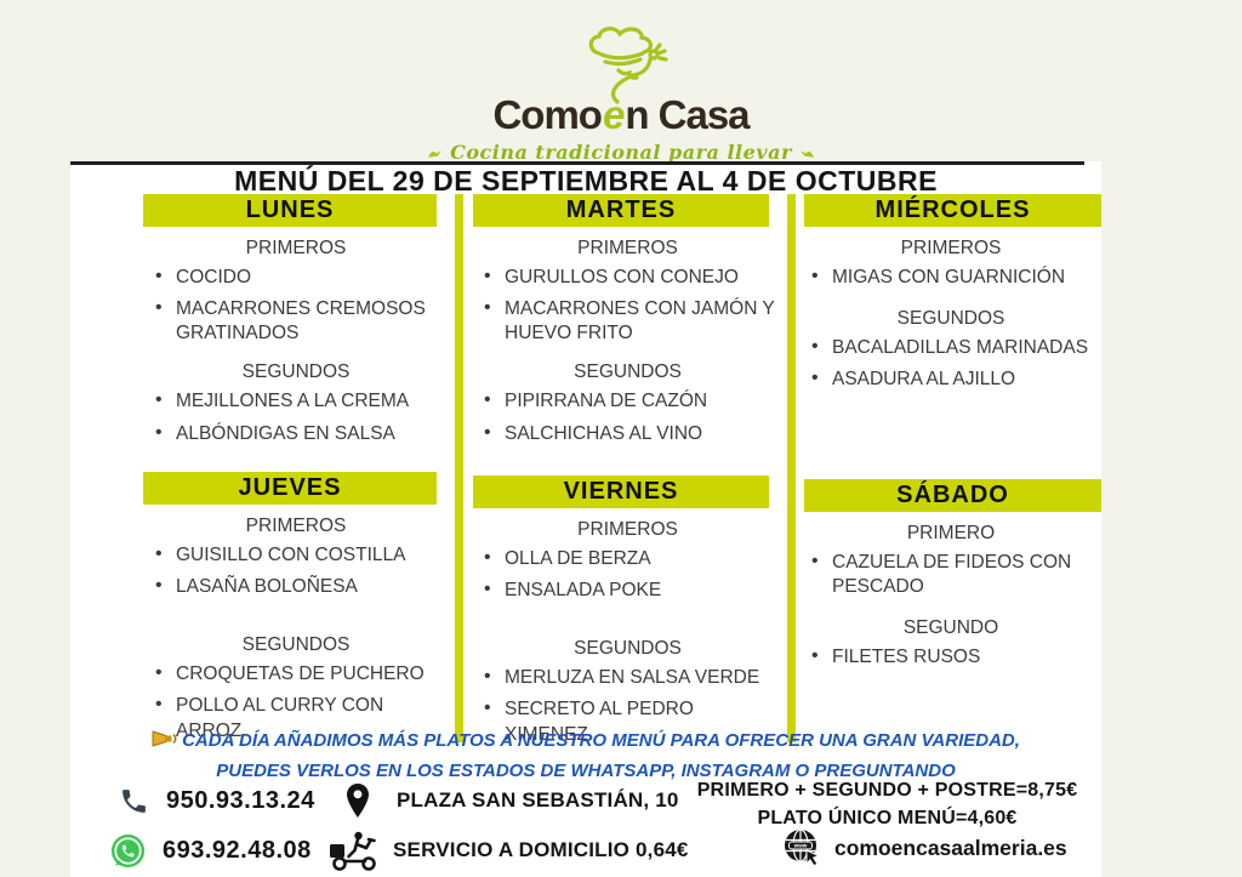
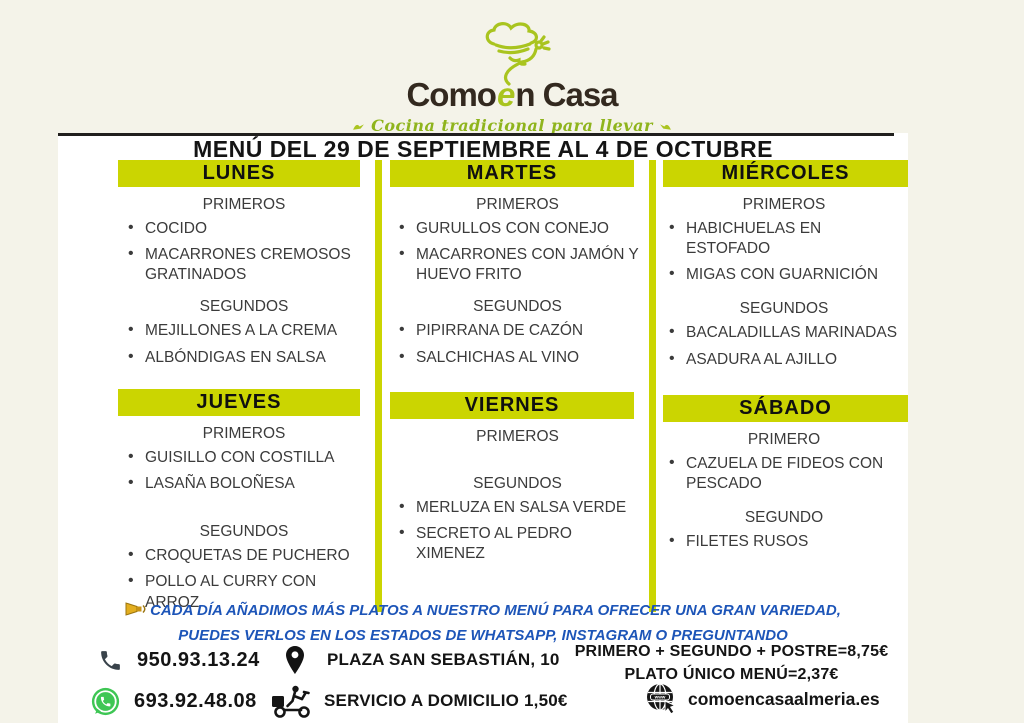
  Comoen Casa
  Cocina tradicional para llevar
  MENÚ DEL 29 DE SEPTIEMBRE AL 4 DE OCTUBRE
  LUNES
  PRIMEROS
  COCIDO
  MACARRONES CREMOSOS GRATINADOS
  SEGUNDOS
  MEJILLONES A LA CREMA
  ALBÓNDIGAS EN SALSA
  MARTES
  PRIMEROS
  GURULLOS CON CONEJO
  MACARRONES CON JAMÓN Y HUEVO FRITO
  SEGUNDOS
  PIPIRRANA DE CAZÓN
  SALCHICHAS AL VINO
  MIÉRCOLES
  PRIMEROS
+ HABICHUELAS EN ESTOFADO
  MIGAS CON GUARNICIÓN
  SEGUNDOS
  BACALADILLAS MARINADAS
  ASADURA AL AJILLO
  JUEVES
  PRIMEROS
  GUISILLO CON COSTILLA
  LASAÑA BOLOÑESA
  SEGUNDOS
  CROQUETAS DE PUCHERO
  POLLO AL CURRY CON ARROZ
  VIERNES
  PRIMEROS
- OLLA DE BERZA
- ENSALADA POKE
  SEGUNDOS
  MERLUZA EN SALSA VERDE
  SECRETO AL PEDRO XIMENEZ
  SÁBADO
  PRIMERO
  CAZUELA DE FIDEOS CON PESCADO
  SEGUNDO
  FILETES RUSOS
  CADA DÍA AÑADIMOS MÁS PLATOS A NUESTRO MENÚ PARA OFRECER UNA GRAN VARIEDAD,
  PUEDES VERLOS EN LOS ESTADOS DE WHATSAPP, INSTAGRAM O PREGUNTANDO
  950.93.13.24
  PLAZA SAN SEBASTIÁN, 10
  693.92.48.08
- SERVICIO A DOMICILIO 0,64€
+ SERVICIO A DOMICILIO 1,50€
  PRIMERO + SEGUNDO + POSTRE=8,75€
- PLATO ÚNICO MENÚ=4,60€
+ PLATO ÚNICO MENÚ=2,37€
  comoencasaalmeria.es
